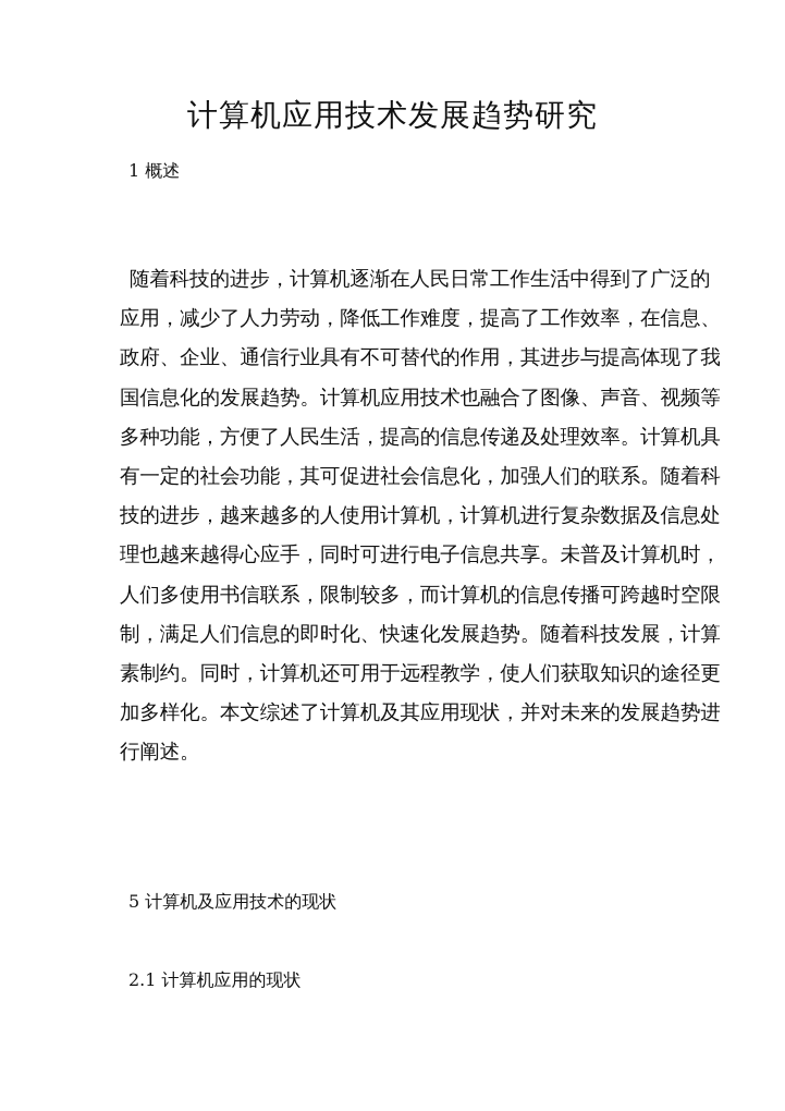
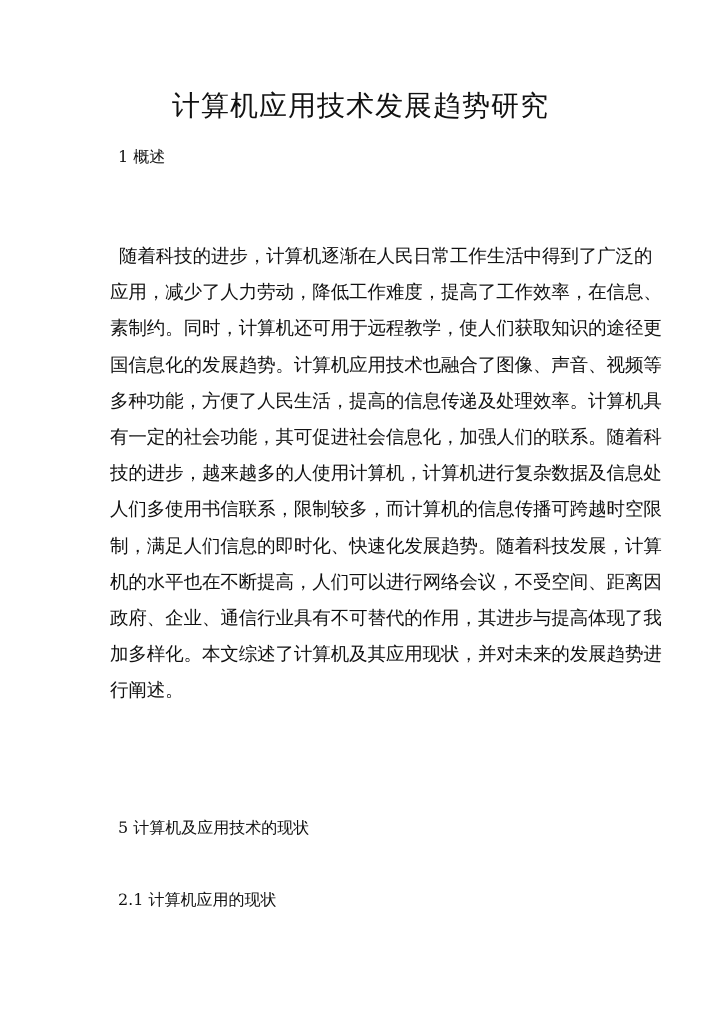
  计算机应用技术发展趋势研究
  1 概述
  随着科技的进步，计算机逐渐在人民日常工作生活中得到了广泛的
  应用，减少了人力劳动，降低工作难度，提高了工作效率，在信息、
- 政府、企业、通信行业具有不可替代的作用，其进步与提高体现了我
+ 素制约。同时，计算机还可用于远程教学，使人们获取知识的途径更
  国信息化的发展趋势。计算机应用技术也融合了图像、声音、视频等
  多种功能，方便了人民生活，提高的信息传递及处理效率。计算机具
  有一定的社会功能，其可促进社会信息化，加强人们的联系。随着科
  技的进步，越来越多的人使用计算机，计算机进行复杂数据及信息处
- 理也越来越得心应手，同时可进行电子信息共享。未普及计算机时，
  人们多使用书信联系，限制较多，而计算机的信息传播可跨越时空限
  制，满足人们信息的即时化、快速化发展趋势。随着科技发展，计算
+ 机的水平也在不断提高，人们可以进行网络会议，不受空间、距离因
- 素制约。同时，计算机还可用于远程教学，使人们获取知识的途径更
+ 政府、企业、通信行业具有不可替代的作用，其进步与提高体现了我
  加多样化。本文综述了计算机及其应用现状，并对未来的发展趋势进
  行阐述。
  5 计算机及应用技术的现状
  2.1 计算机应用的现状
